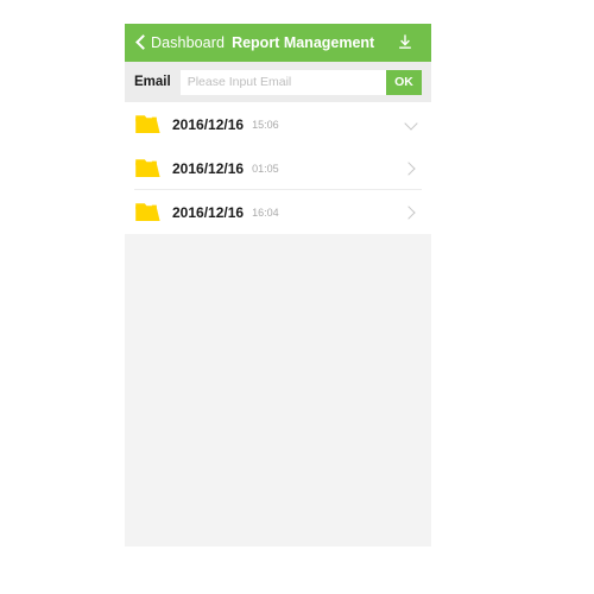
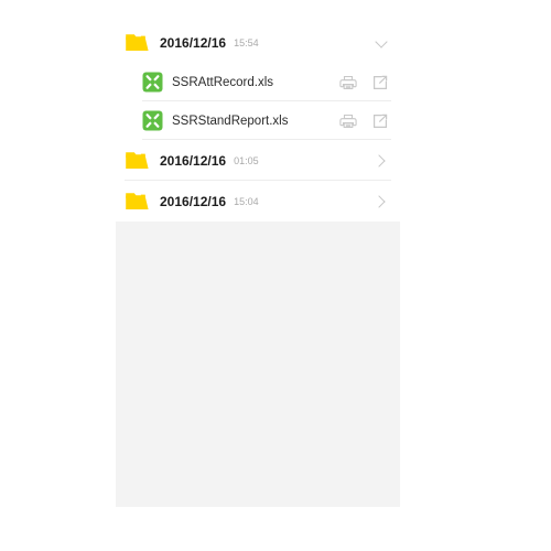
- Dashboard
- Report Management
- Email
- Please Input Email
- OK
  2016/12/16
- 15:06
+ 15:54
+ SSRAttRecord.xls
+ SSRStandReport.xls
  2016/12/16
  01:05
  2016/12/16
- 16:04
+ 15:04
